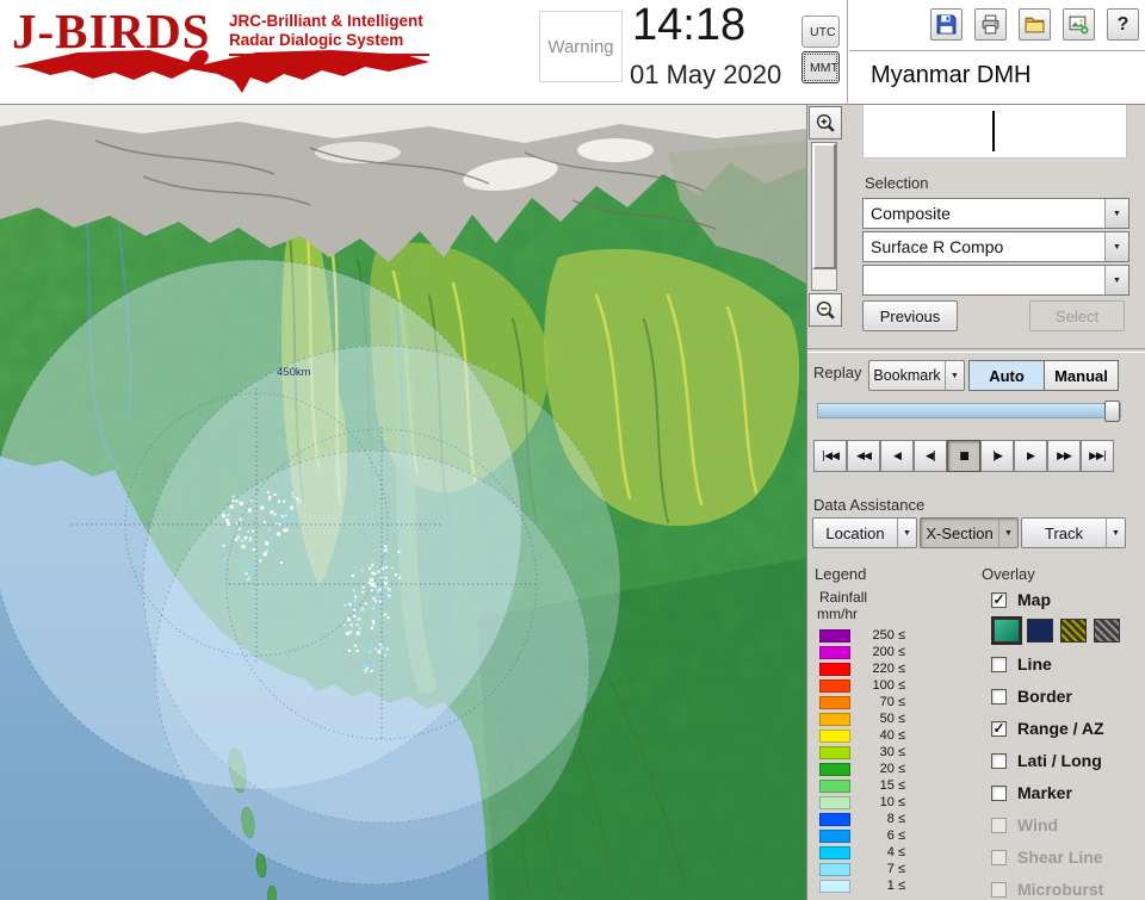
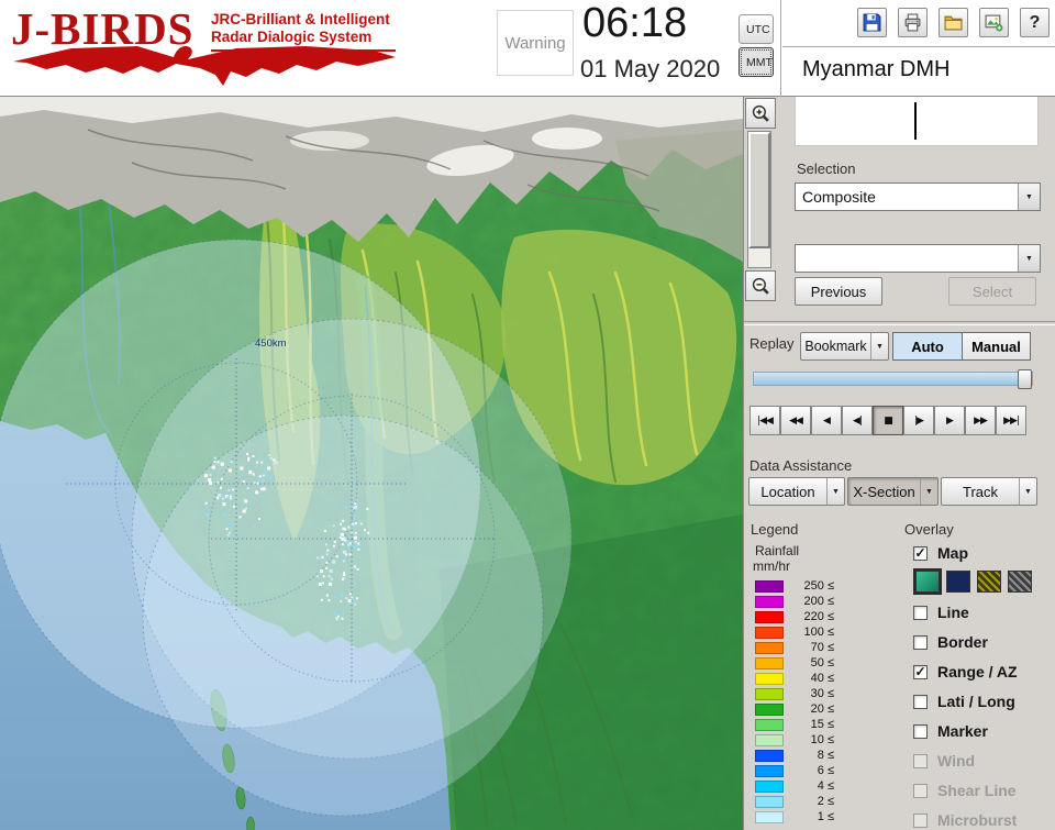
  J-BIRDS
  JRC-Brilliant & Intelligent
  Radar Dialogic System
  Warning
- 14:18
+ 06:18
  01 May 2020
  UTC
  MMT
  ?
  Myanmar DMH
  450km
  Selection
  Composite
- Surface R Compo
  Previous
  Select
  Replay
  Bookmark
  Auto
  Manual
  |◀◀
  ◀◀
  ◀
  ◀|
  ■
  |▶
  ▶
  ▶▶
  ▶▶|
  Data Assistance
  Location
  X-Section
  Track
  Legend
  Overlay
  Rainfall
  mm/hr
  250 ≤
  200 ≤
  220 ≤
  100 ≤
  70 ≤
  50 ≤
  40 ≤
  30 ≤
  20 ≤
  15 ≤
  10 ≤
  8 ≤
  6 ≤
  4 ≤
- 7 ≤
+ 2 ≤
  1 ≤
  ✓
  Map
  Line
  Border
  ✓
  Range / AZ
  Lati / Long
  Marker
  Wind
  Shear Line
  Microburst
